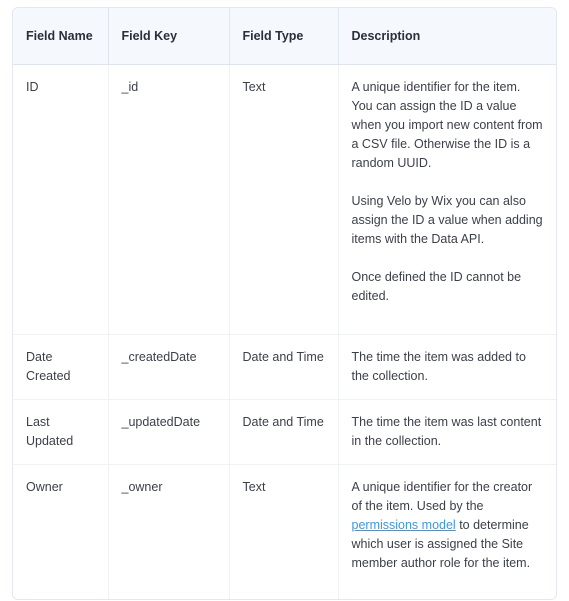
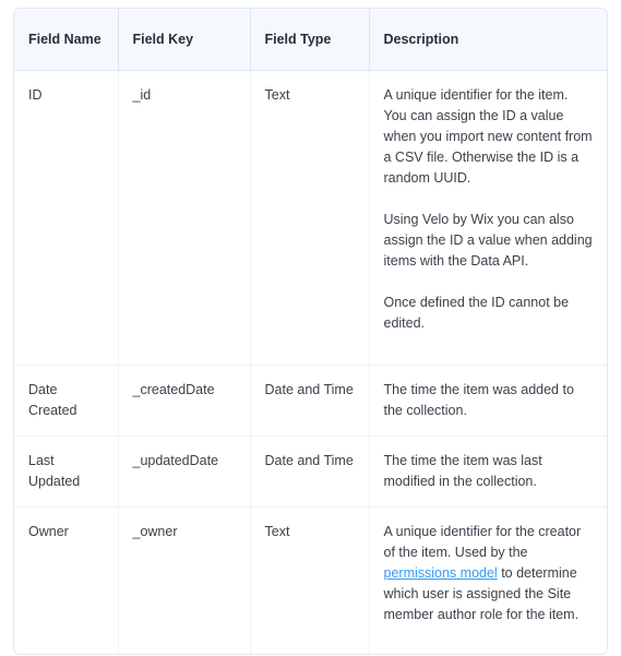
  Field Name	Field Key	Field Type	Description
  ID	_id	Text	A unique identifier for the item. You can assign the ID a value when you import new content from a CSV file. Otherwise the ID is a random UUID. Using Velo by Wix you can also assign the ID a value when adding items with the Data API. Once defined the ID cannot be edited.
  Date Created	_createdDate	Date and Time	The time the item was added to the collection.
- Last Updated	_updatedDate	Date and Time	The time the item was last content in the collection.
+ Last Updated	_updatedDate	Date and Time	The time the item was last modified in the collection.
  Owner	_owner	Text	A unique identifier for the creator of the item. Used by the permissions model to determine which user is assigned the Site member author role for the item.
